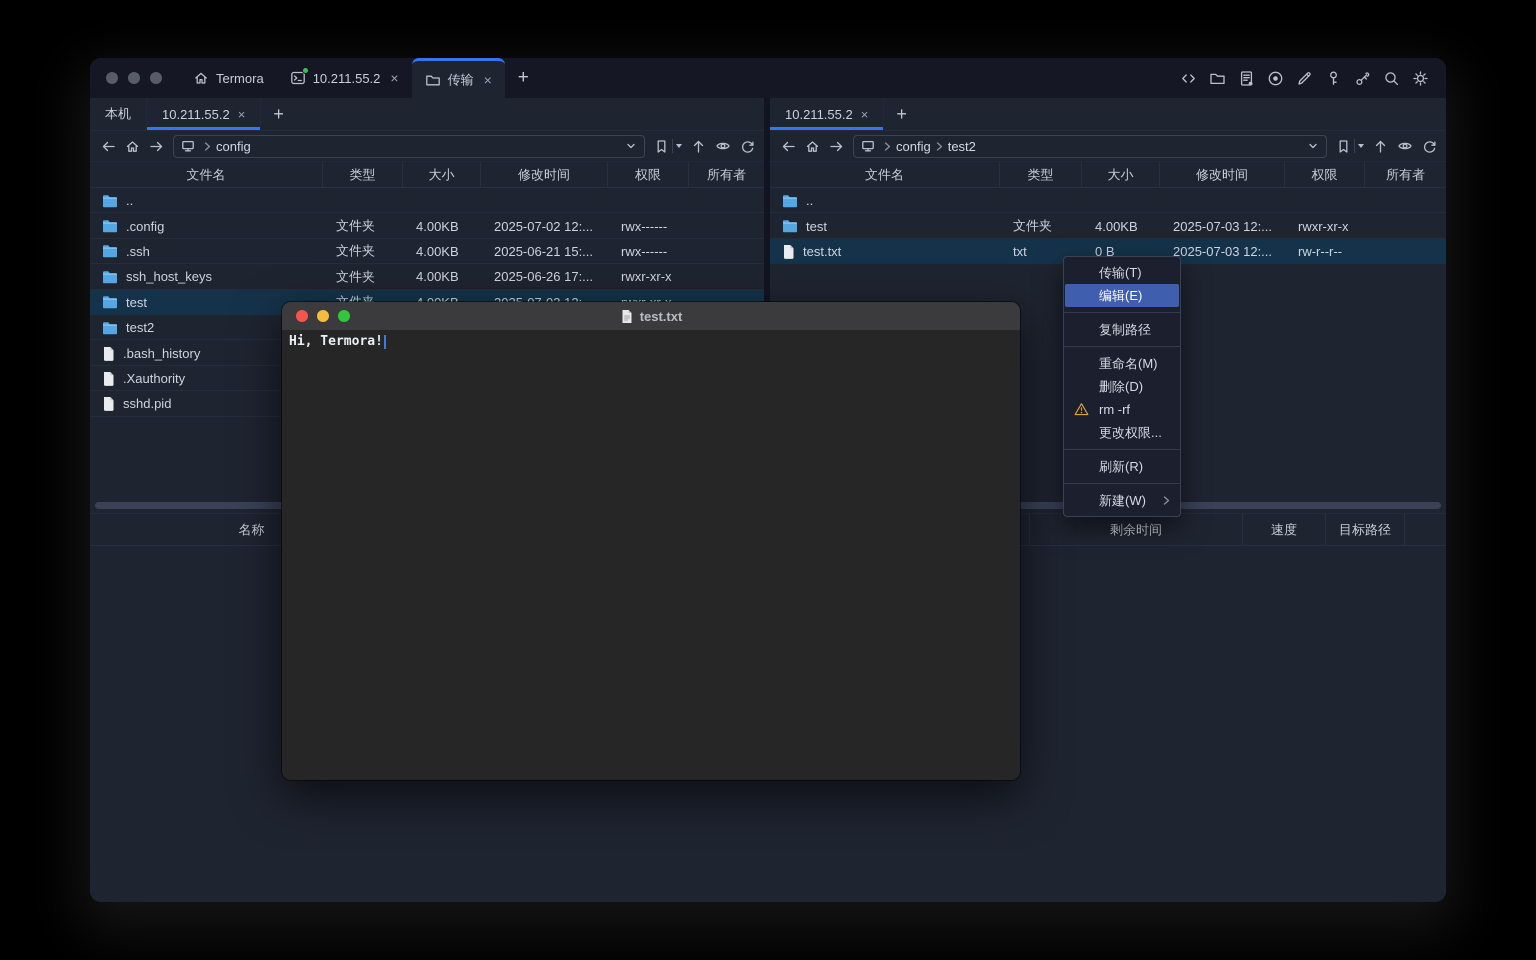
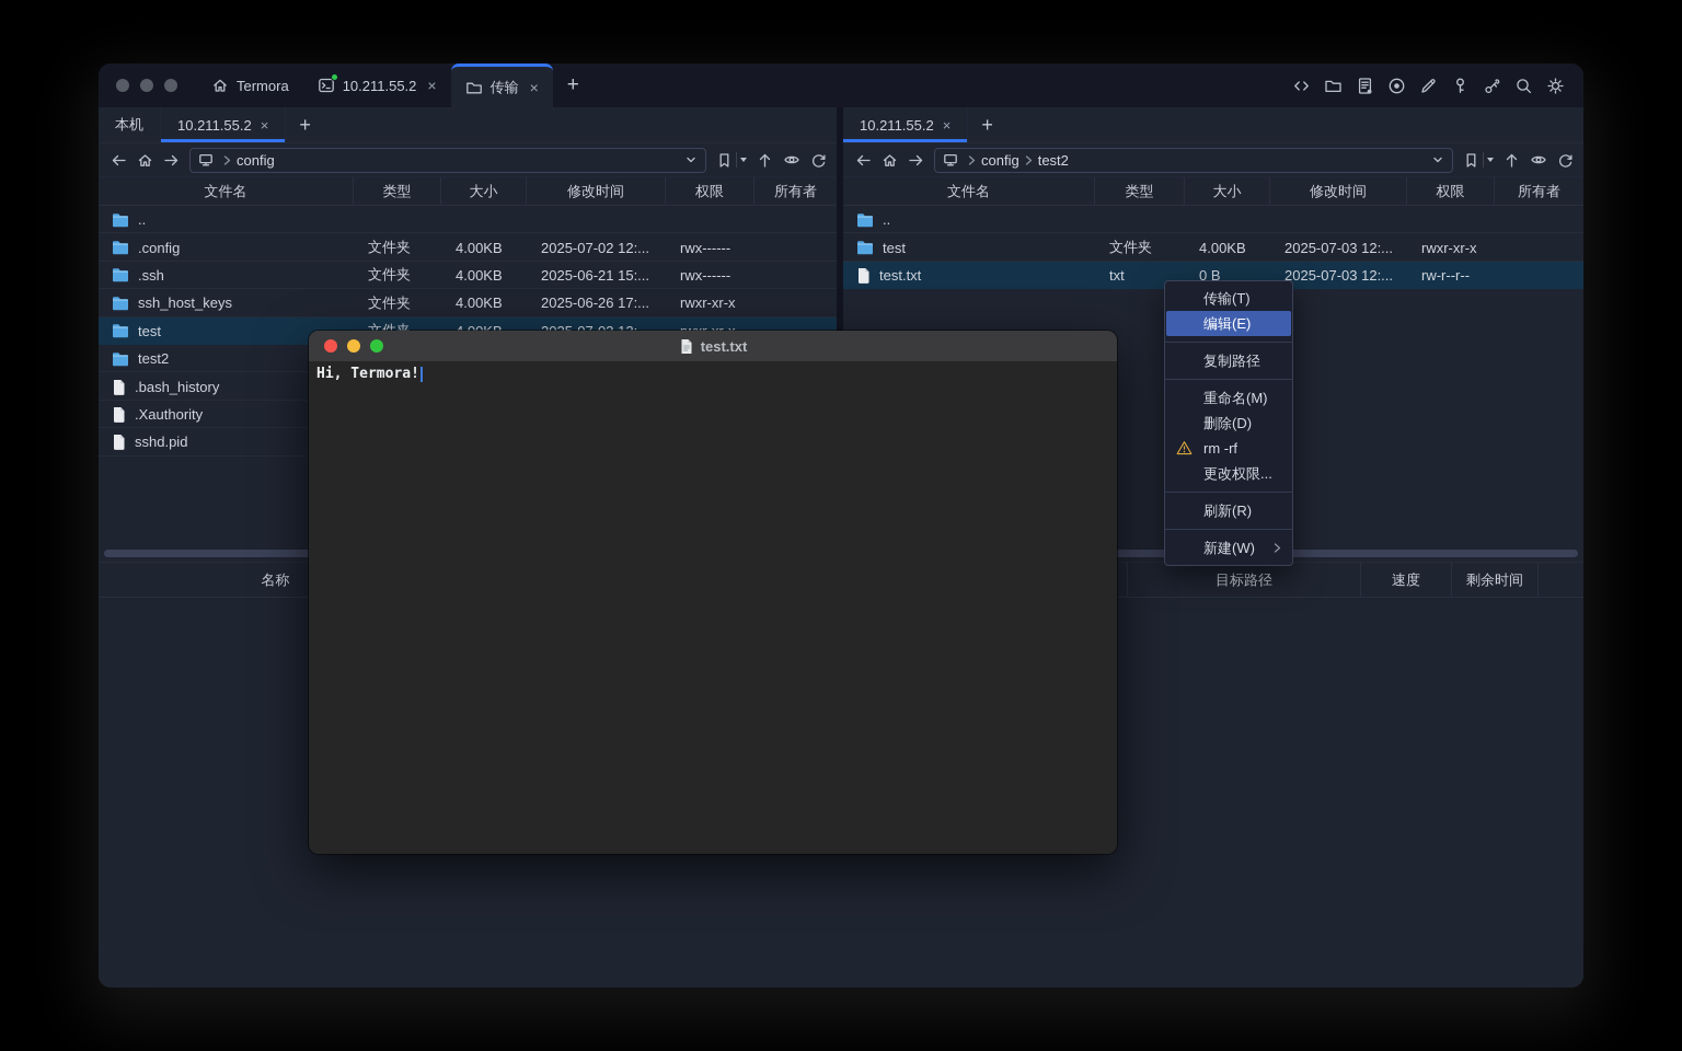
  Termora
  10.211.55.2
  ×
  传输
  ×
  +
  本机
  10.211.55.2
  ×
  +
  config
  文件名
  类型
  大小
  修改时间
  权限
  所有者
  ..
  .config
  文件夹
  4.00KB
  2025-07-02 12:...
  rwx------
  .ssh
  文件夹
  4.00KB
  2025-06-21 15:...
  rwx------
  ssh_host_keys
  文件夹
  4.00KB
  2025-06-26 17:...
  rwxr-xr-x
  test
  test2
  .bash_history
  .Xauthority
  sshd.pid
  10.211.55.2
  ×
  +
  config test2
  文件名
  类型
  大小
  修改时间
  权限
  所有者
  ..
  test
  文件夹
  4.00KB
  2025-07-03 12:...
  rwxr-xr-x
  test.txt
  txt
  0 B
  2025-07-03 12:...
  rw-r--r--
  名称
- 剩余时间
+ 目标路径
  速度
- 目标路径
+ 剩余时间
  test.txt
  Hi, Termora!
  传输(T)
  编辑(E)
  复制路径
  重命名(M)
  删除(D)
  rm -rf
  更改权限...
  刷新(R)
  新建(W)
